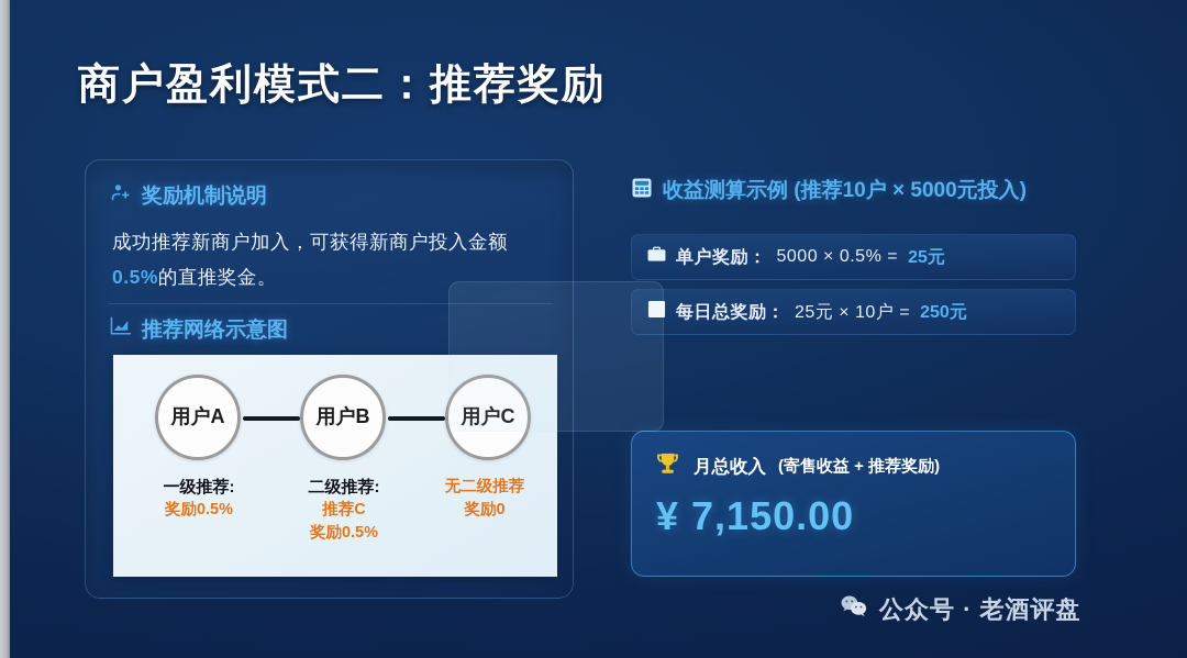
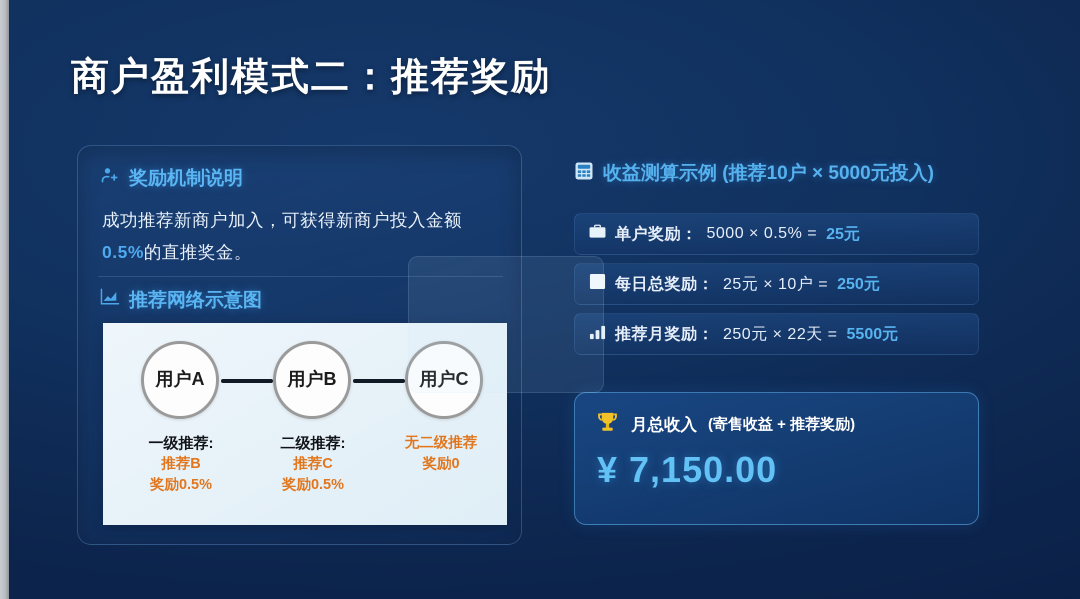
  商户盈利模式二：推荐奖励
  奖励机制说明
  成功推荐新商户加入，可获得新商户投入金额0.5%的直推奖金。
  推荐网络示意图
  用户A
  用户B
  用户C
  一级推荐:
+ 推荐B
  奖励0.5%
  二级推荐:
  推荐C
  奖励0.5%
  无二级推荐
  奖励0
  收益测算示例 (推荐10户 × 5000元投入)
  单户奖励：
  5000 × 0.5% =
  25元
  每日总奖励：
  25元 × 10户 =
  250元
+ 推荐月奖励：
+ 250元 × 22天 =
+ 5500元
  月总收入
  (寄售收益 + 推荐奖励)
  ¥ 7,150.00
- 公众号 · 老酒评盘
